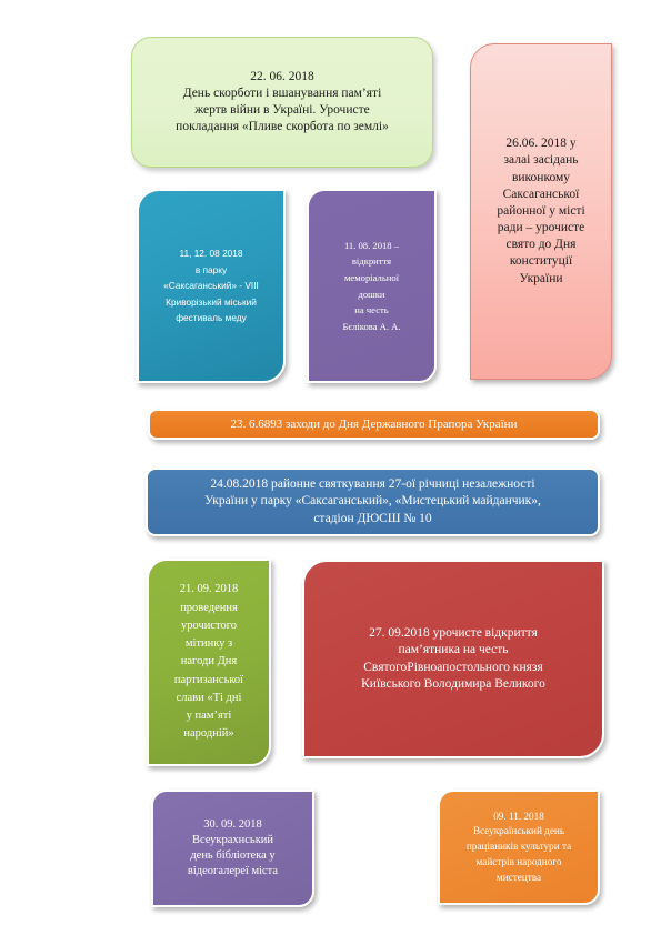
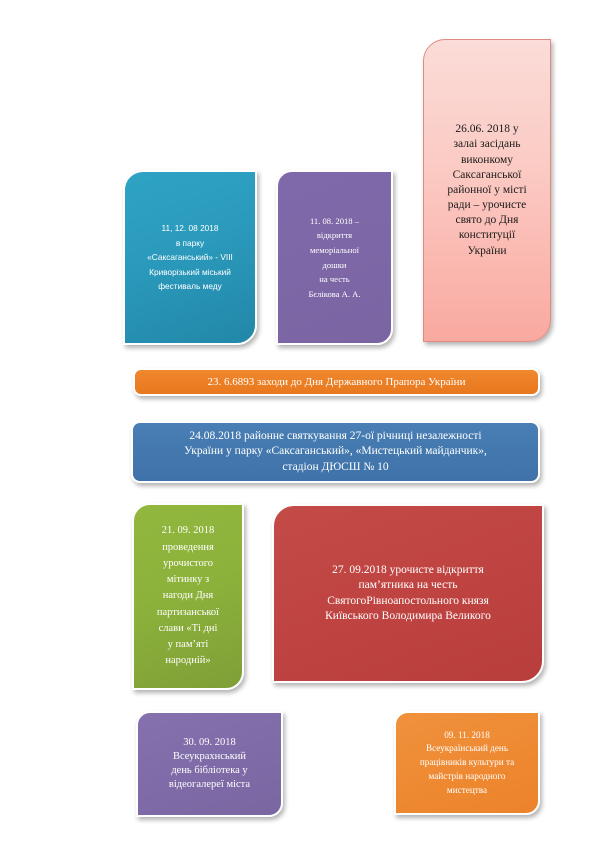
- 22. 06. 2018
- День скорботи і вшанування пам’яті
- жертв війни в Україні. Урочисте
- покладання «Пливе скорбота по землі»
  26.06. 2018 у
  залаі засідань
  виконкому
  Саксаганської
  районної у місті
  ради – урочисте
  свято до Дня
  конституції
  України
  11, 12. 08 2018
  в парку
  «Саксаганський» - VIII
  Криворізький міський
  фестиваль меду
  11. 08. 2018 –
  відкриття
  меморіальної
  дошки
  на честь
  Бєлікова А. А.
  23. 6.6893 заходи до Дня Державного Прапора України
  24.08.2018 районне святкування 27-ої річниці незалежності
  України у парку «Саксаганський», «Мистецький майданчик»,
  стадіон ДЮСШ № 10
  21. 09. 2018
  проведення
  урочистого
  мітинку з
  нагоди Дня
  партизанської
  слави «Ті дні
  у пам’яті
  народній»
  27. 09.2018 урочисте відкриття
  пам’ятника на честь
  СвятогоРівноапостольного князя
  Київського Володимира Великого
  30. 09. 2018
  Всеукрахнський
  день бібліотека у
  відеогалереї міста
  09. 11. 2018
  Всеукраїнський день
  працівників культури та
  майстрів народного
  мистецтва
